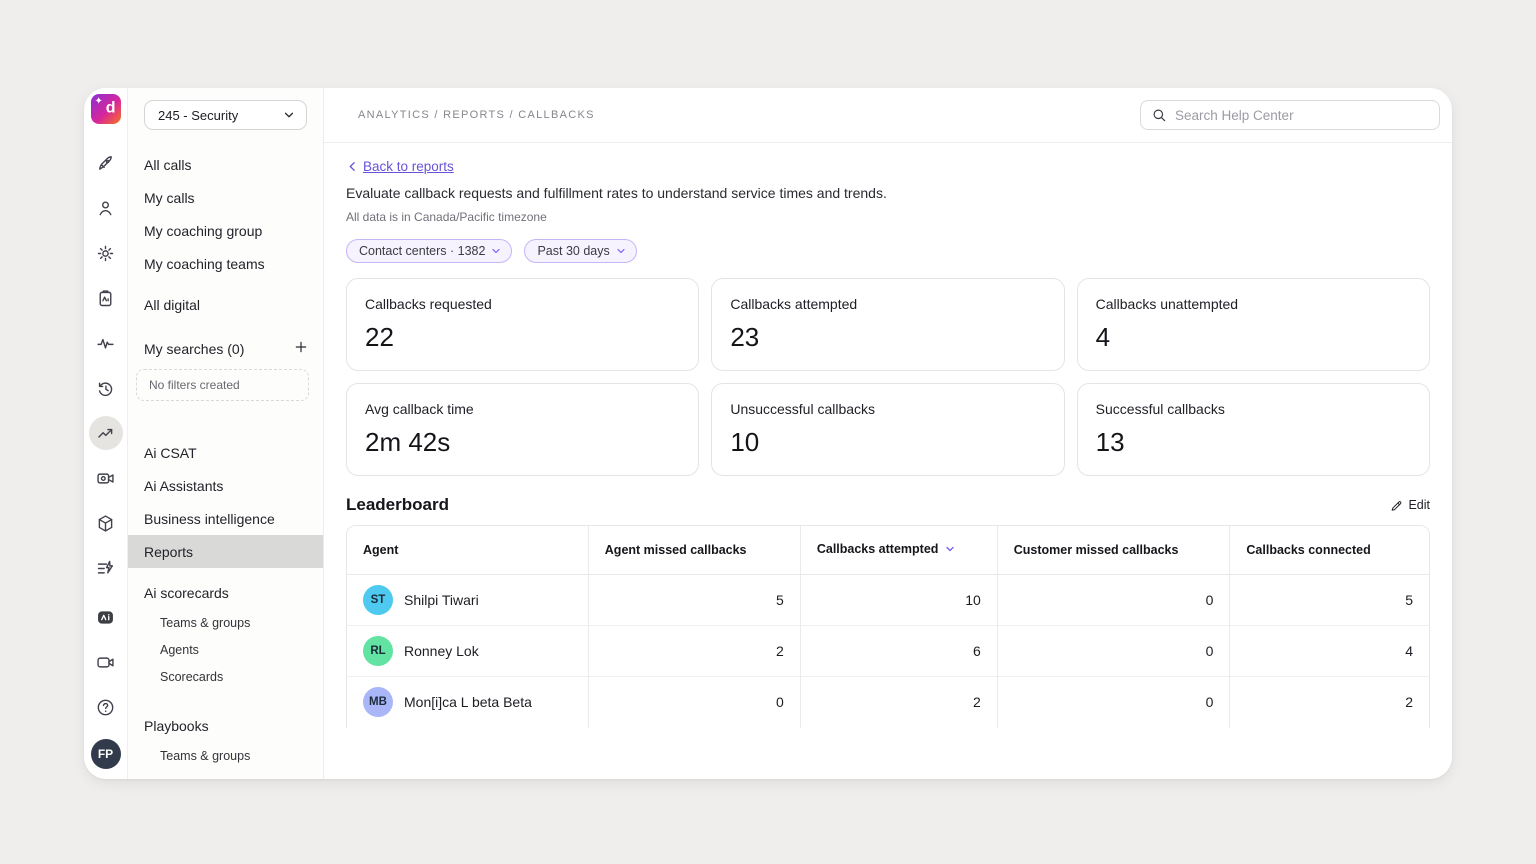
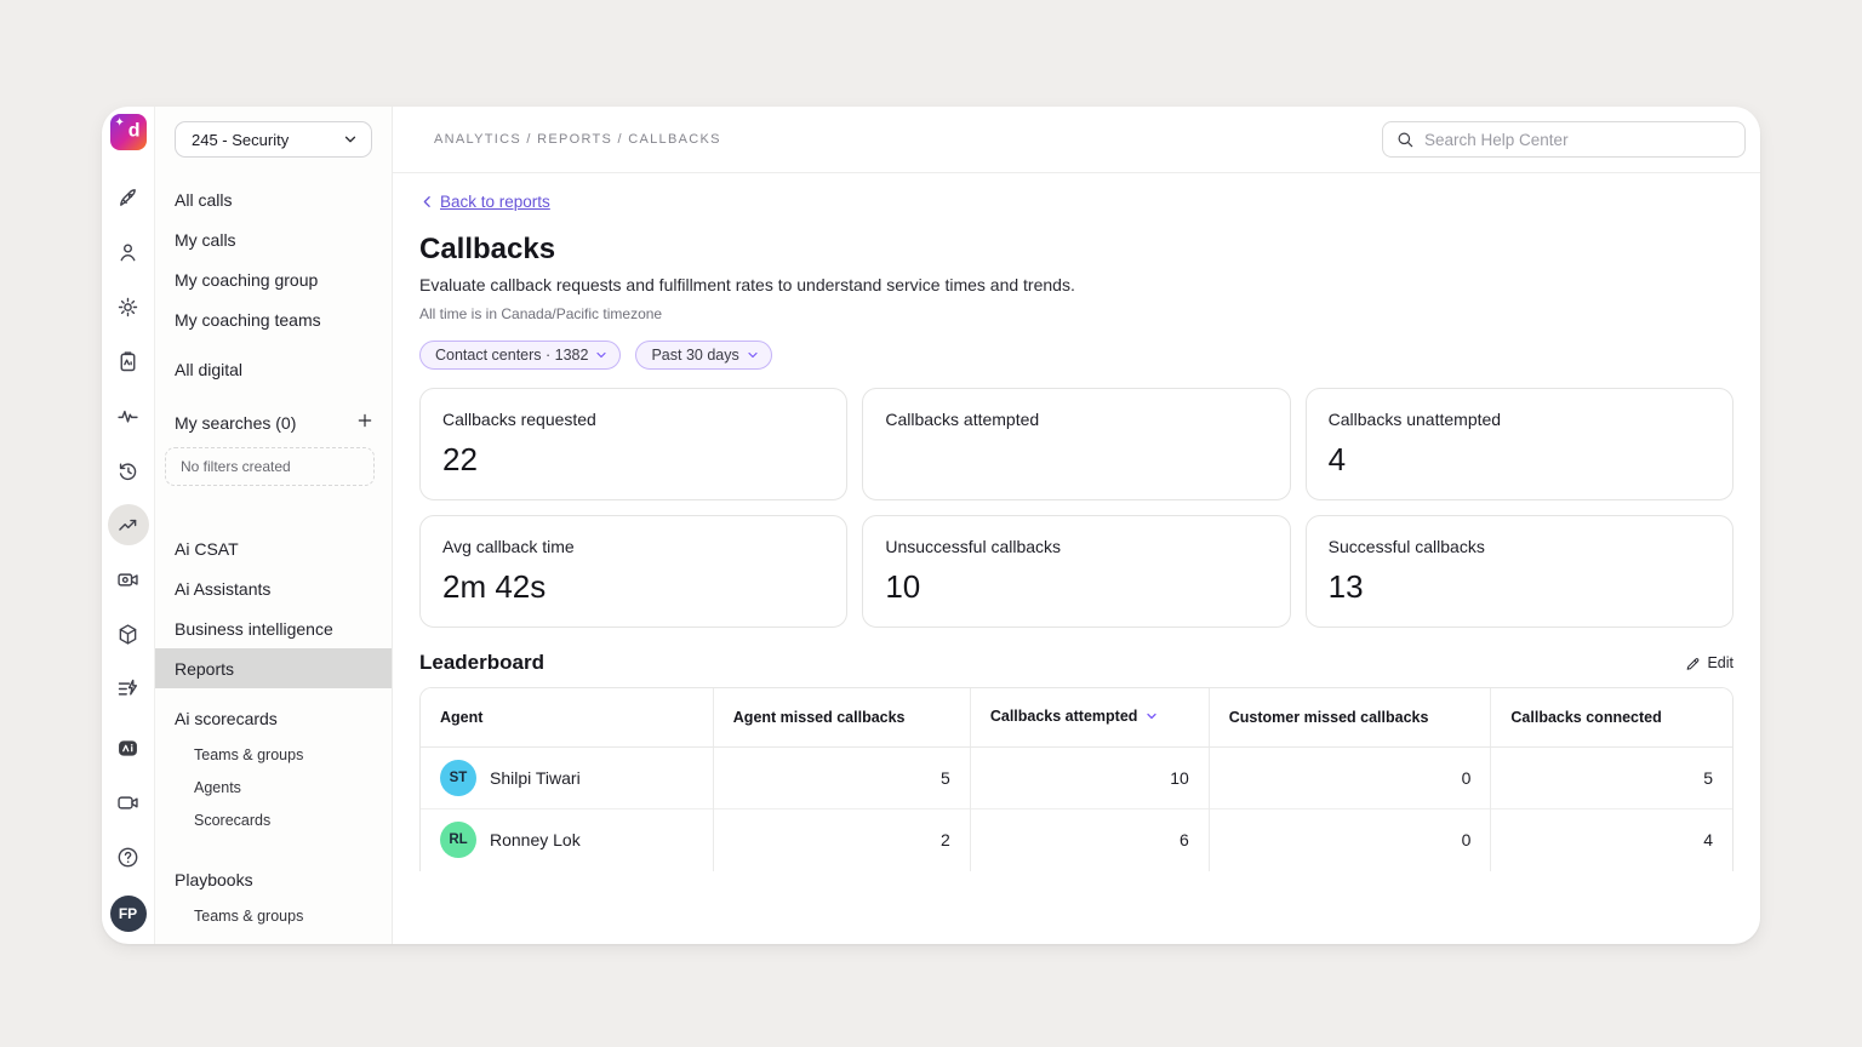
  ✦
  d
  FP
  245 - Security
  All calls
  My calls
  My coaching group
  My coaching teams
  All digital
  My searches (0)
  No filters created
  Ai CSAT
  Ai Assistants
  Business intelligence
  Reports
  Ai scorecards
  Teams & groups
  Agents
  Scorecards
  Playbooks
  Teams & groups
  ANALYTICS / REPORTS / CALLBACKS
  Search Help Center
  Back to reports
+ Callbacks
  Evaluate callback requests and fulfillment rates to understand service times and trends.
- All data is in Canada/Pacific timezone
+ All time is in Canada/Pacific timezone
  Contact centers · 1382
  Past 30 days
  Callbacks requested
  22
  Callbacks attempted
- 23
  Callbacks unattempted
  4
  Avg callback time
  2m 42s
  Unsuccessful callbacks
  10
  Successful callbacks
  13
  Leaderboard
  Edit
  Agent	Agent missed callbacks	Callbacks attempted	Customer missed callbacks	Callbacks connected
  ST Shilpi Tiwari	5	10	0	5
  RL Ronney Lok	2	6	0	4
- MB Mon[i]ca L beta Beta	0	2	0	2
